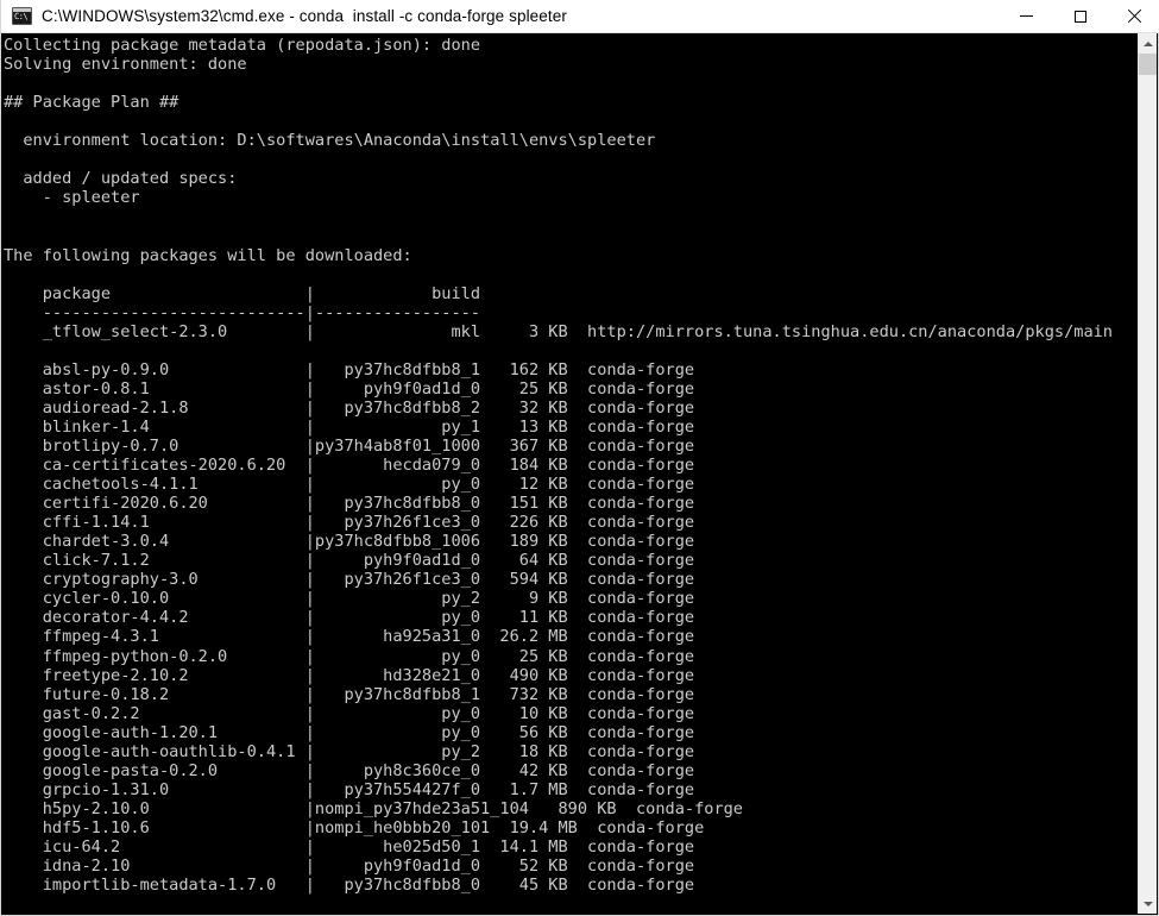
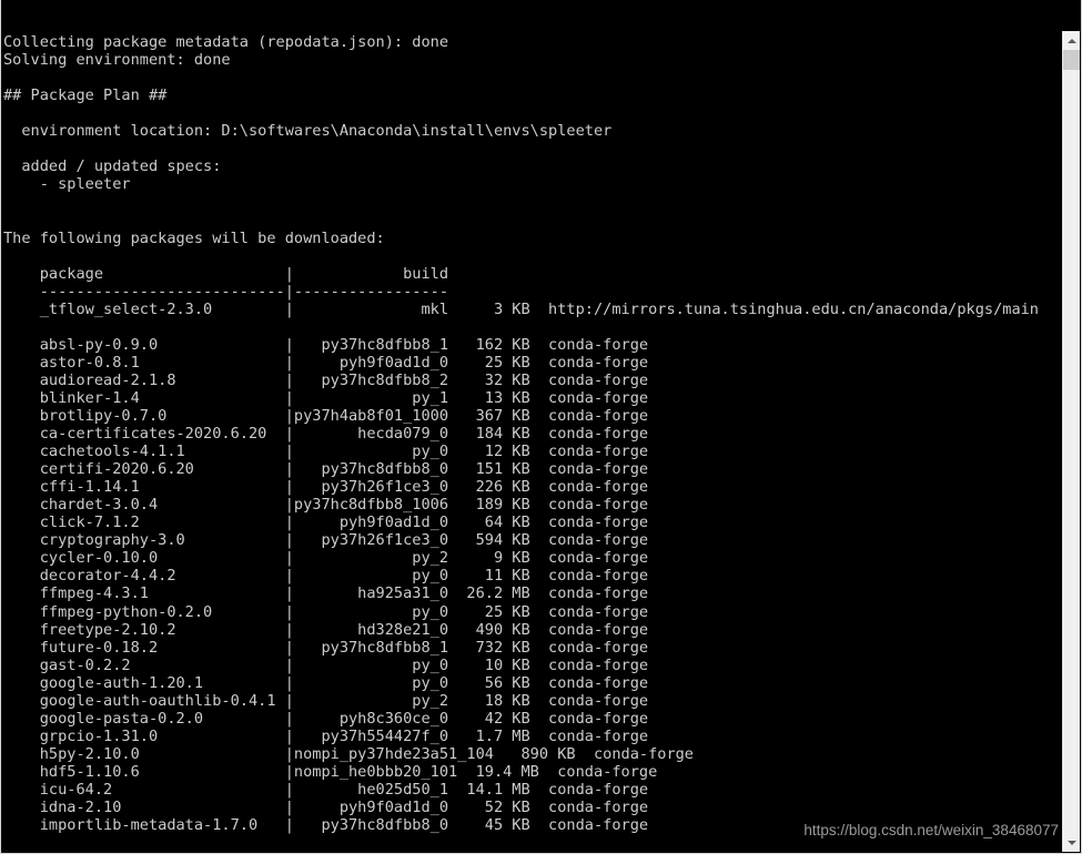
- C:\
- C:\WINDOWS\system32\cmd.exe - conda install -c conda-forge spleeter
  Collecting package metadata (repodata.json): done
  Solving environment: done
  ## Package Plan ##
  environment location: D:\softwares\Anaconda\install\envs\spleeter
  added / updated specs:
  - spleeter
  The following packages will be downloaded:
  package | build
  ---------------------------|-----------------
  _tflow_select-2.3.0 | mkl 3 KB http://mirrors.tuna.tsinghua.edu.cn/anaconda/pkgs/main
  absl-py-0.9.0 | py37hc8dfbb8_1 162 KB conda-forge
  astor-0.8.1 | pyh9f0ad1d_0 25 KB conda-forge
  audioread-2.1.8 | py37hc8dfbb8_2 32 KB conda-forge
  blinker-1.4 | py_1 13 KB conda-forge
  brotlipy-0.7.0 |py37h4ab8f01_1000 367 KB conda-forge
  ca-certificates-2020.6.20 | hecda079_0 184 KB conda-forge
  cachetools-4.1.1 | py_0 12 KB conda-forge
  certifi-2020.6.20 | py37hc8dfbb8_0 151 KB conda-forge
  cffi-1.14.1 | py37h26f1ce3_0 226 KB conda-forge
  chardet-3.0.4 |py37hc8dfbb8_1006 189 KB conda-forge
  click-7.1.2 | pyh9f0ad1d_0 64 KB conda-forge
  cryptography-3.0 | py37h26f1ce3_0 594 KB conda-forge
  cycler-0.10.0 | py_2 9 KB conda-forge
  decorator-4.4.2 | py_0 11 KB conda-forge
  ffmpeg-4.3.1 | ha925a31_0 26.2 MB conda-forge
  ffmpeg-python-0.2.0 | py_0 25 KB conda-forge
  freetype-2.10.2 | hd328e21_0 490 KB conda-forge
  future-0.18.2 | py37hc8dfbb8_1 732 KB conda-forge
  gast-0.2.2 | py_0 10 KB conda-forge
  google-auth-1.20.1 | py_0 56 KB conda-forge
  google-auth-oauthlib-0.4.1 | py_2 18 KB conda-forge
  google-pasta-0.2.0 | pyh8c360ce_0 42 KB conda-forge
  grpcio-1.31.0 | py37h554427f_0 1.7 MB conda-forge
  h5py-2.10.0 |nompi_py37hde23a51_104 890 KB conda-forge
  hdf5-1.10.6 |nompi_he0bbb20_101 19.4 MB conda-forge
  icu-64.2 | he025d50_1 14.1 MB conda-forge
  idna-2.10 | pyh9f0ad1d_0 52 KB conda-forge
  importlib-metadata-1.7.0 | py37hc8dfbb8_0 45 KB conda-forge
+ https://blog.csdn.net/weixin_38468077
